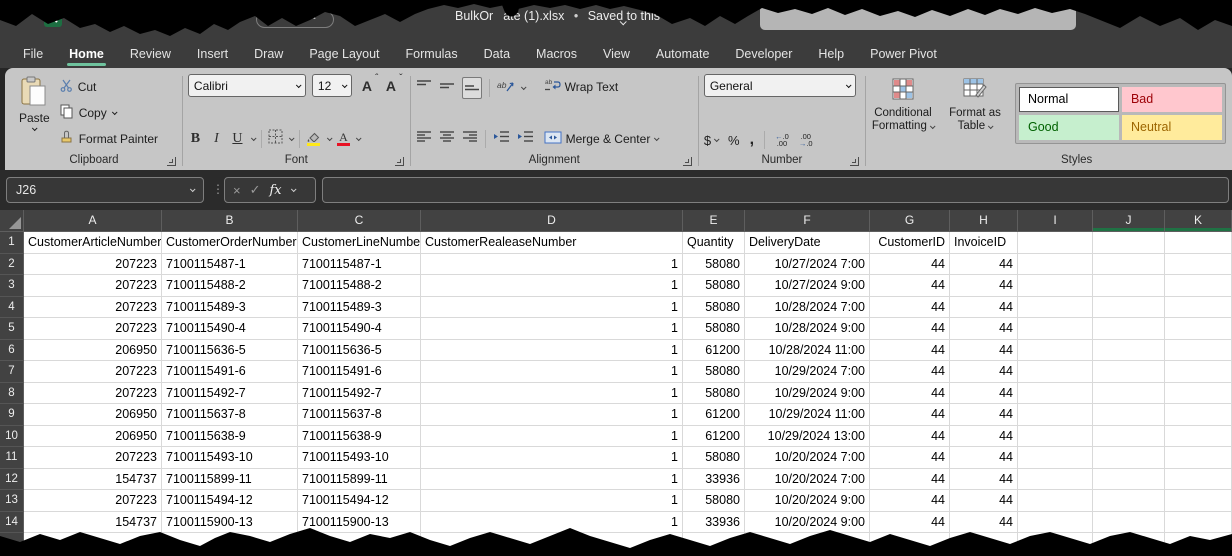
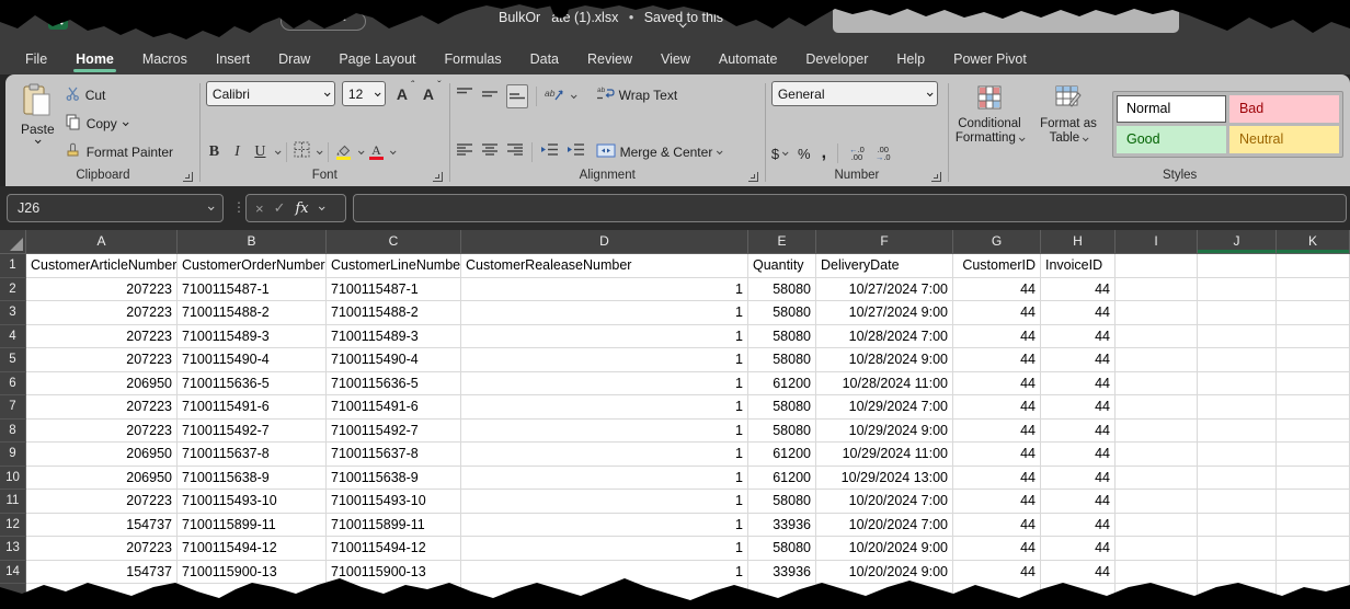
  BulkOr ae (1).xlsx • Saved to this
  File
  Home
- Review
+ Macros
  Insert
  Draw
  Page Layout
  Formulas
  Data
- Macros
+ Review
  View
  Automate
  Developer
  Help
  Power Pivot
  Paste
  Cut
  Copy
  Format Painter
  Clipboard
  Calibri
  12
  A
  ˆ
  A
  ˇ
  B
  I
  U
  A
  Font
  ab
  Wrap Text
  Merge & Center
  Alignment
  General
  $
  %
  ,
  ←.0
  .00
  .00
  →.0
  Number
  Conditional
  Formatting
  Format as
  Table
  Normal
  Bad
  Good
  Neutral
  Styles
  J26
  ⋮
  ×
  ✓
  fx
  A
  B
  C
  D
  E
  F
  G
  H
  I
  J
  K
  1
  CustomerArticleNumber
  CustomerOrderNumber
  CustomerLineNumbe
  CustomerRealeaseNumber
  Quantity
  DeliveryDate
  CustomerID
  InvoiceID
  2
  207223
  7100115487-1
  7100115487-1
  1
  58080
  10/27/2024 7:00
  44
  44
  3
  207223
  7100115488-2
  7100115488-2
  1
  58080
  10/27/2024 9:00
  44
  44
  4
  207223
  7100115489-3
  7100115489-3
  1
  58080
  10/28/2024 7:00
  44
  44
  5
  207223
  7100115490-4
  7100115490-4
  1
  58080
  10/28/2024 9:00
  44
  44
  6
  206950
  7100115636-5
  7100115636-5
  1
  61200
  10/28/2024 11:00
  44
  44
  7
  207223
  7100115491-6
  7100115491-6
  1
  58080
  10/29/2024 7:00
  44
  44
  8
  207223
  7100115492-7
  7100115492-7
  1
  58080
  10/29/2024 9:00
  44
  44
  9
  206950
  7100115637-8
  7100115637-8
  1
  61200
  10/29/2024 11:00
  44
  44
  10
  206950
  7100115638-9
  7100115638-9
  1
  61200
  10/29/2024 13:00
  44
  44
  11
  207223
  7100115493-10
  7100115493-10
  1
  58080
  10/20/2024 7:00
  44
  44
  12
  154737
  7100115899-11
  7100115899-11
  1
  33936
  10/20/2024 7:00
  44
  44
  13
  207223
  7100115494-12
  7100115494-12
  1
  58080
  10/20/2024 9:00
  44
  44
  14
  154737
  7100115900-13
  7100115900-13
  1
  33936
  10/20/2024 9:00
  44
  44
